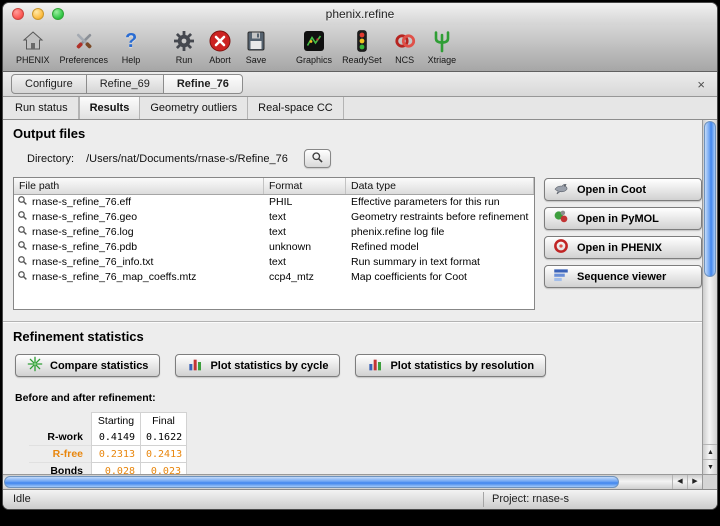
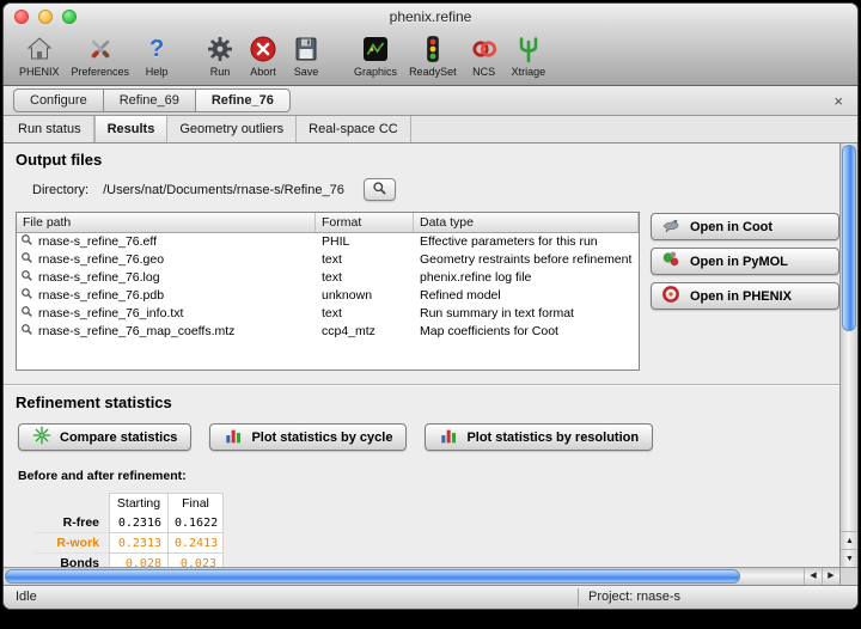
  phenix.refine
  PHENIX
  Preferences
  ?
  Help
  Run
  Abort
  Save
  Graphics
  ReadySet
  NCS
  Xtriage
  Configure
  Refine_69
  Refine_76
  ×
  Run status
  Results
  Geometry outliers
  Real-space CC
  Output files
  Directory:
  /Users/nat/Documents/rnase-s/Refine_76
  File path
  Format
  Data type
  rnase-s_refine_76.eff
  PHIL
  Effective parameters for this run
  rnase-s_refine_76.geo
  text
  Geometry restraints before refinement
  rnase-s_refine_76.log
  text
  phenix.refine log file
  rnase-s_refine_76.pdb
  unknown
  Refined model
  rnase-s_refine_76_info.txt
  text
  Run summary in text format
  rnase-s_refine_76_map_coeffs.mtz
  ccp4_mtz
  Map coefficients for Coot
  Open in Coot
  Open in PyMOL
  Open in PHENIX
- Sequence viewer
  Refinement statistics
  Compare statistics
  Plot statistics by cycle
  Plot statistics by resolution
  Before and after refinement:
  Starting
  Final
- R-work
+ R-free
- 0.4149
+ 0.2316
  0.1622
- R-free
+ R-work
  0.2313
  0.2413
  Bonds
  0.028
  0.023
  Idle
  Project: rnase-s
